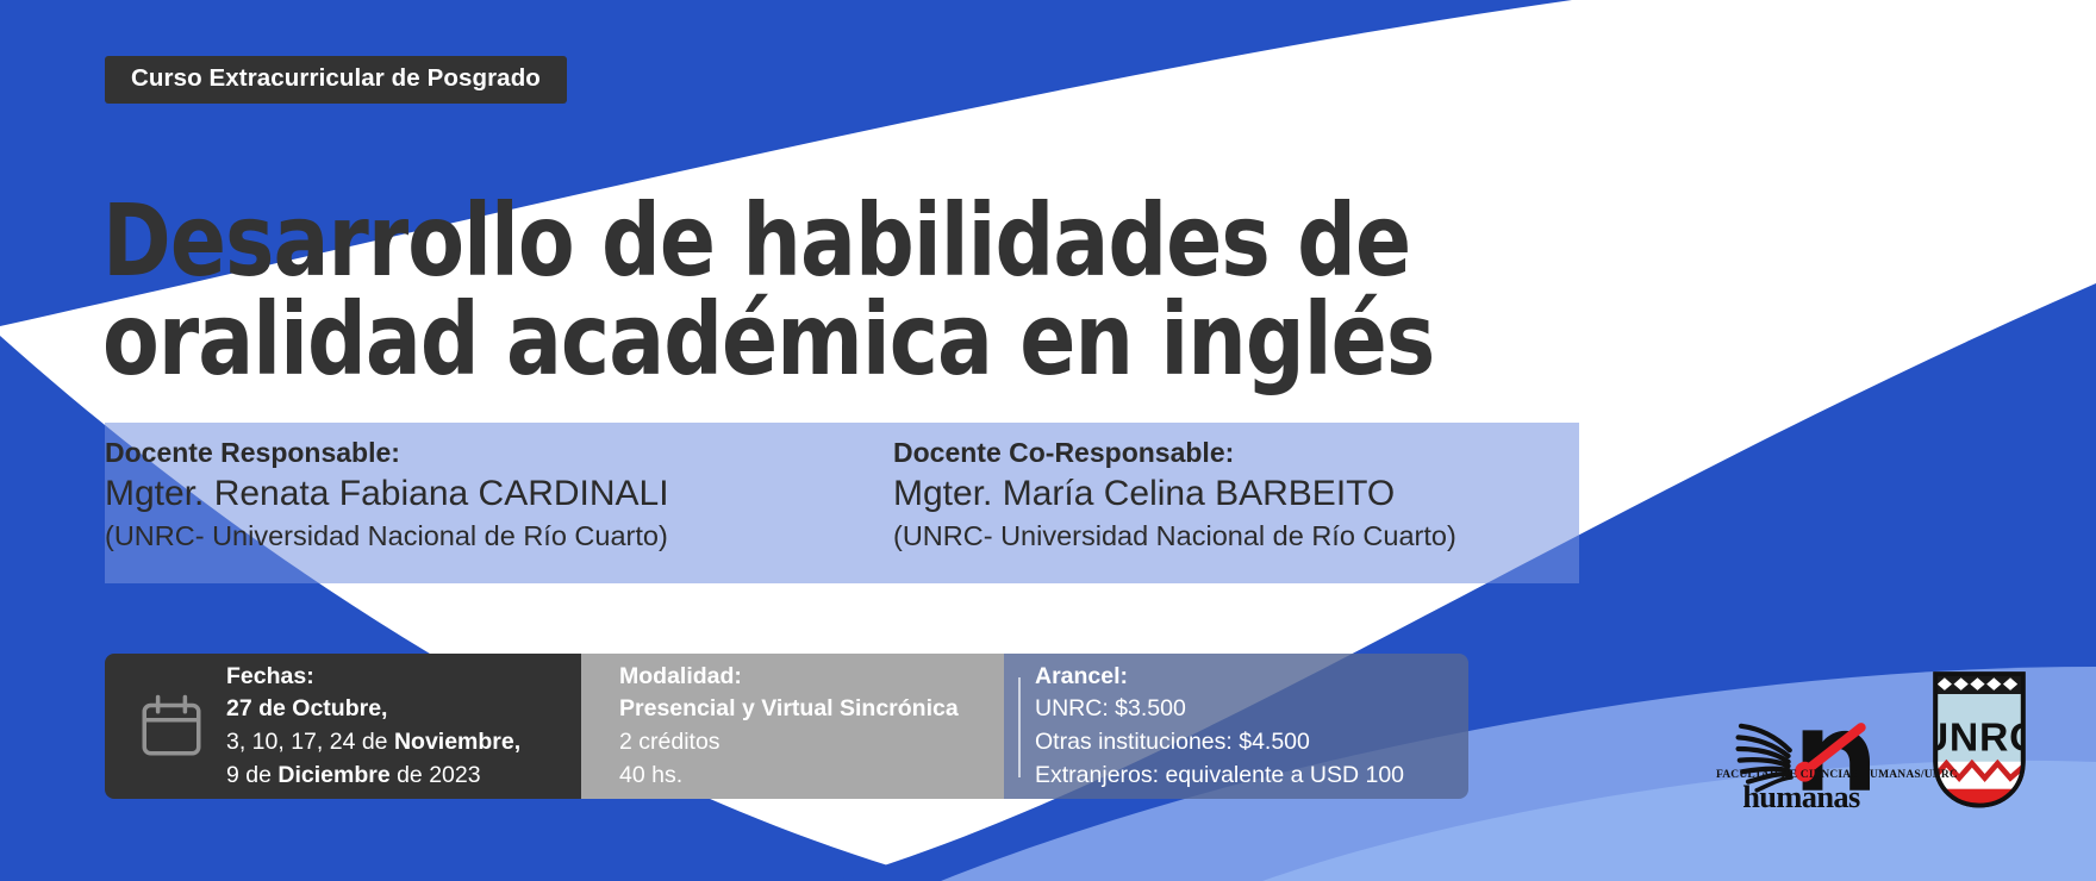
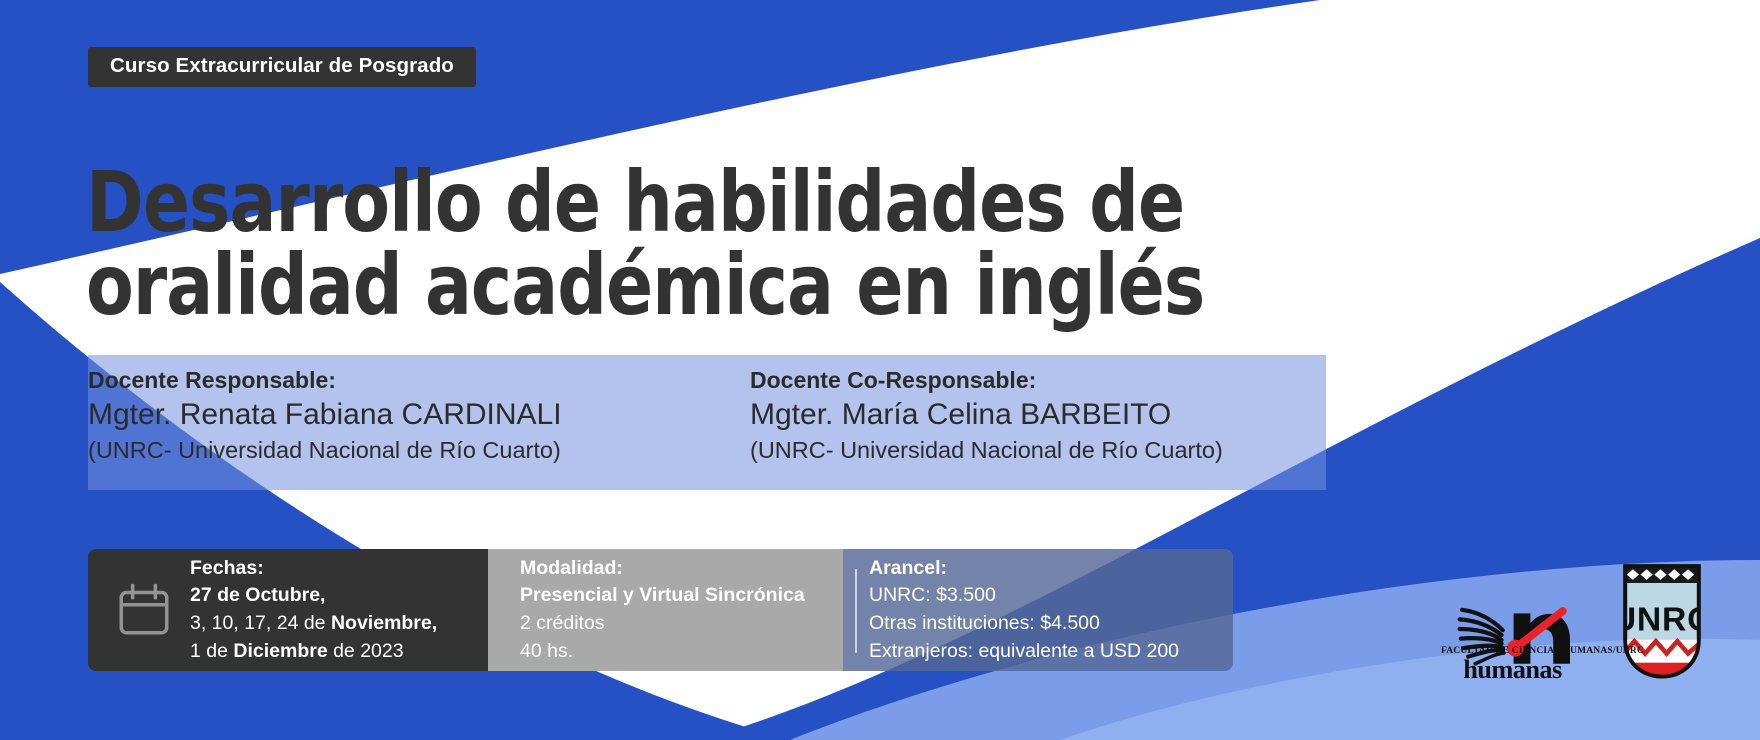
  Curso Extracurricular de Posgrado
  Desarrollo de habilidades de
  oralidad académica en inglés
  Docente Responsable:
  Mgter. Renata Fabiana CARDINALI
  (UNRC- Universidad Nacional de Río Cuarto)
  Docente Co-Responsable:
  Mgter. María Celina BARBEITO
  (UNRC- Universidad Nacional de Río Cuarto)
  Fechas:
  27 de Octubre,
  3, 10, 17, 24 de Noviembre,
- 9 de Diciembre de 2023
+ 1 de Diciembre de 2023
  Modalidad:
  Presencial y Virtual Sincrónica
  2 créditos
  40 hs.
  Arancel:
  UNRC: $3.500
  Otras instituciones: $4.500
- Extranjeros: equivalente a USD 100
+ Extranjeros: equivalente a USD 200
  humanas
  FACULTAD DE CIENCIAS HUMANAS/UNRC
